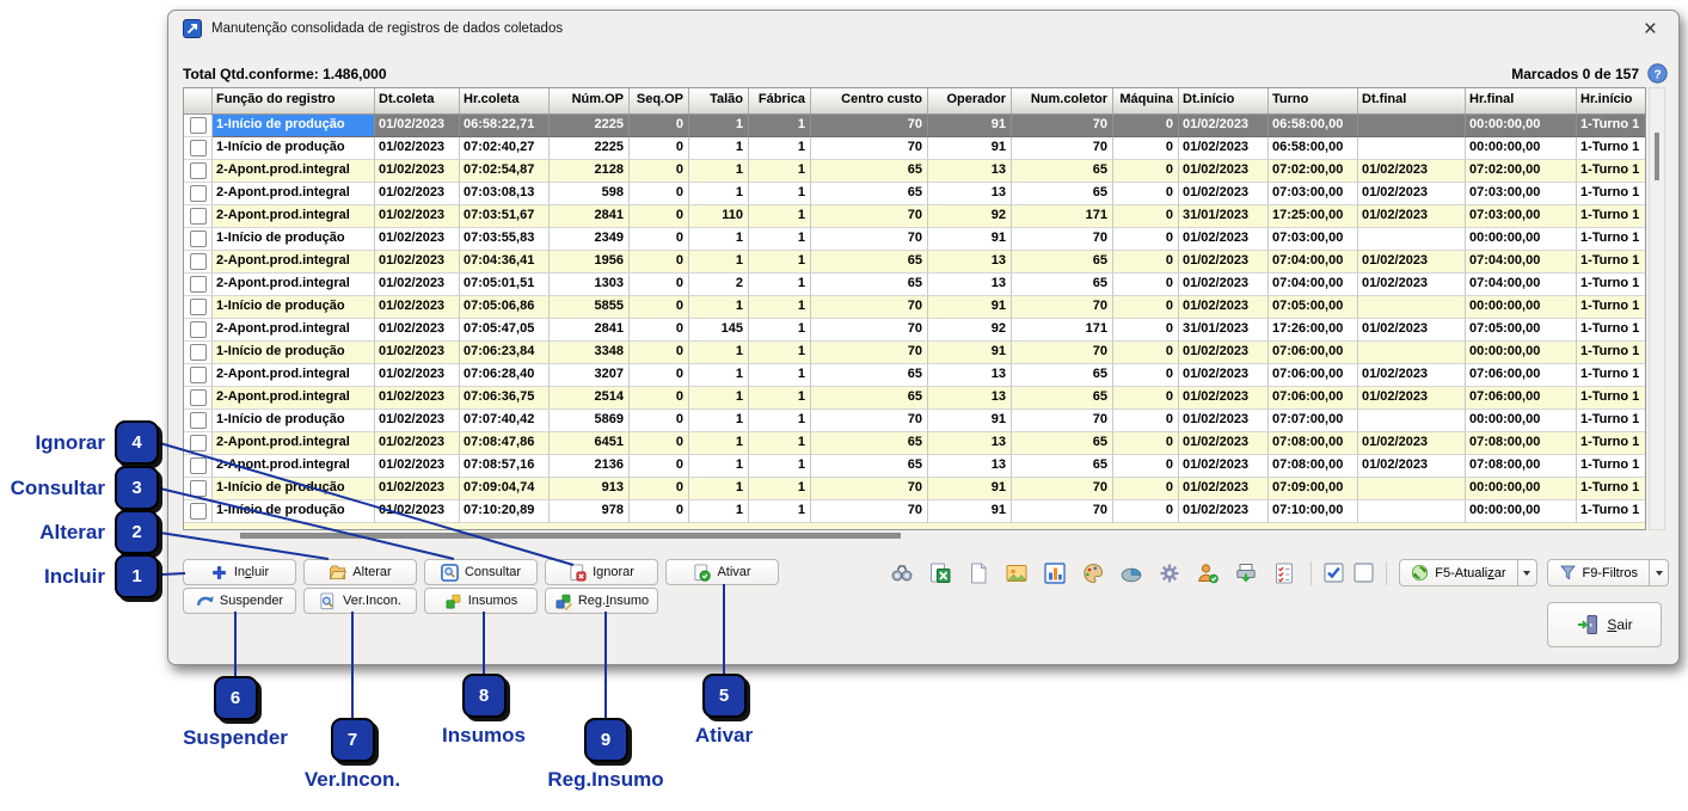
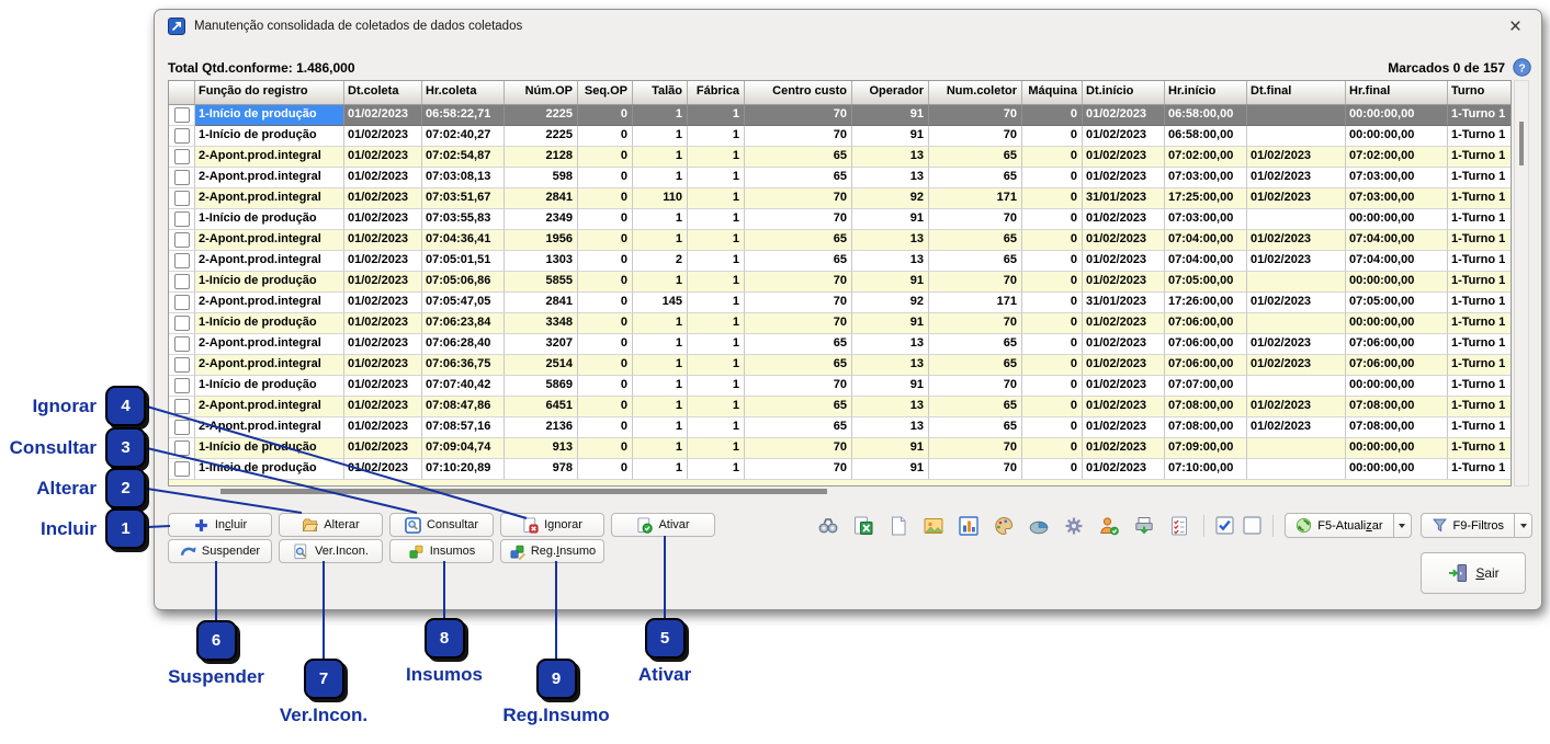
- Manutenção consolidada de registros de dados coletados
+ Manutenção consolidada de coletados de dados coletados
  ×
  Total Qtd.conforme: 1.486,000
  Marcados 0 de 157
  ?
  Função do registro
  Dt.coleta
  Hr.coleta
  Núm.OP
  Seq.OP
  Talão
  Fábrica
  Centro custo
  Operador
  Num.coletor
  Máquina
  Dt.início
- Turno
+ Hr.início
  Dt.final
  Hr.final
- Hr.início
+ Turno
  1-Início de produção
  01/02/2023
  06:58:22,71
  2225
  0
  1
  1
  70
  91
  70
  0
  01/02/2023
  06:58:00,00
  00:00:00,00
  1-Turno 1
  1-Início de produção
  01/02/2023
  07:02:40,27
  2225
  0
  1
  1
  70
  91
  70
  0
  01/02/2023
  06:58:00,00
  00:00:00,00
  1-Turno 1
  2-Apont.prod.integral
  01/02/2023
  07:02:54,87
  2128
  0
  1
  1
  65
  13
  65
  0
  01/02/2023
  07:02:00,00
  01/02/2023
  07:02:00,00
  1-Turno 1
  2-Apont.prod.integral
  01/02/2023
  07:03:08,13
  598
  0
  1
  1
  65
  13
  65
  0
  01/02/2023
  07:03:00,00
  01/02/2023
  07:03:00,00
  1-Turno 1
  2-Apont.prod.integral
  01/02/2023
  07:03:51,67
  2841
  0
  110
  1
  70
  92
  171
  0
  31/01/2023
  17:25:00,00
  01/02/2023
  07:03:00,00
  1-Turno 1
  1-Início de produção
  01/02/2023
  07:03:55,83
  2349
  0
  1
  1
  70
  91
  70
  0
  01/02/2023
  07:03:00,00
  00:00:00,00
  1-Turno 1
  2-Apont.prod.integral
  01/02/2023
  07:04:36,41
  1956
  0
  1
  1
  65
  13
  65
  0
  01/02/2023
  07:04:00,00
  01/02/2023
  07:04:00,00
  1-Turno 1
  2-Apont.prod.integral
  01/02/2023
  07:05:01,51
  1303
  0
  2
  1
  65
  13
  65
  0
  01/02/2023
  07:04:00,00
  01/02/2023
  07:04:00,00
  1-Turno 1
  1-Início de produção
  01/02/2023
  07:05:06,86
  5855
  0
  1
  1
  70
  91
  70
  0
  01/02/2023
  07:05:00,00
  00:00:00,00
  1-Turno 1
  2-Apont.prod.integral
  01/02/2023
  07:05:47,05
  2841
  0
  145
  1
  70
  92
  171
  0
  31/01/2023
  17:26:00,00
  01/02/2023
  07:05:00,00
  1-Turno 1
  1-Início de produção
  01/02/2023
  07:06:23,84
  3348
  0
  1
  1
  70
  91
  70
  0
  01/02/2023
  07:06:00,00
  00:00:00,00
  1-Turno 1
  2-Apont.prod.integral
  01/02/2023
  07:06:28,40
  3207
  0
  1
  1
  65
  13
  65
  0
  01/02/2023
  07:06:00,00
  01/02/2023
  07:06:00,00
  1-Turno 1
  2-Apont.prod.integral
  01/02/2023
  07:06:36,75
  2514
  0
  1
  1
  65
  13
  65
  0
  01/02/2023
  07:06:00,00
  01/02/2023
  07:06:00,00
  1-Turno 1
  1-Início de produção
  01/02/2023
  07:07:40,42
  5869
  0
  1
  1
  70
  91
  70
  0
  01/02/2023
  07:07:00,00
  00:00:00,00
  1-Turno 1
  2-Apont.prod.integral
  01/02/2023
  07:08:47,86
  6451
  0
  1
  1
  65
  13
  65
  0
  01/02/2023
  07:08:00,00
  01/02/2023
  07:08:00,00
  1-Turno 1
  2-pont.prod.integral
  01/02/2023
  07:08:57,16
  2136
  0
  1
  1
  65
  13
  65
  0
  01/02/2023
  07:08:00,00
  01/02/2023
  07:08:00,00
  1-Turno 1
  1-Início de proução
  01/02/2023
  07:09:04,74
  913
  0
  1
  1
  70
  91
  70
  0
  01/02/2023
  07:09:00,00
  00:00:00,00
  1-Turno 1
  1-Inío de produção
  0/02/2023
  07:10:20,89
  978
  0
  1
  1
  70
  91
  70
  0
  01/02/2023
  07:10:00,00
  00:00:00,00
  1-Turno 1
  Incluir
  Alterar
  Consultar
  Ignorar
  Ativar
  Suspender
  Ver.Incon.
  Insumos
  Reg.Insumo
  F5-Atualizar
  F9-Filtros
  Sair
  Ignorar
  4
  Consultar
  3
  Alterar
  2
  Incluir
  1
  6
  Suspender
  7
  Ver.Incon.
  8
  Insumos
  9
  Reg.Insumo
  5
  Ativar
